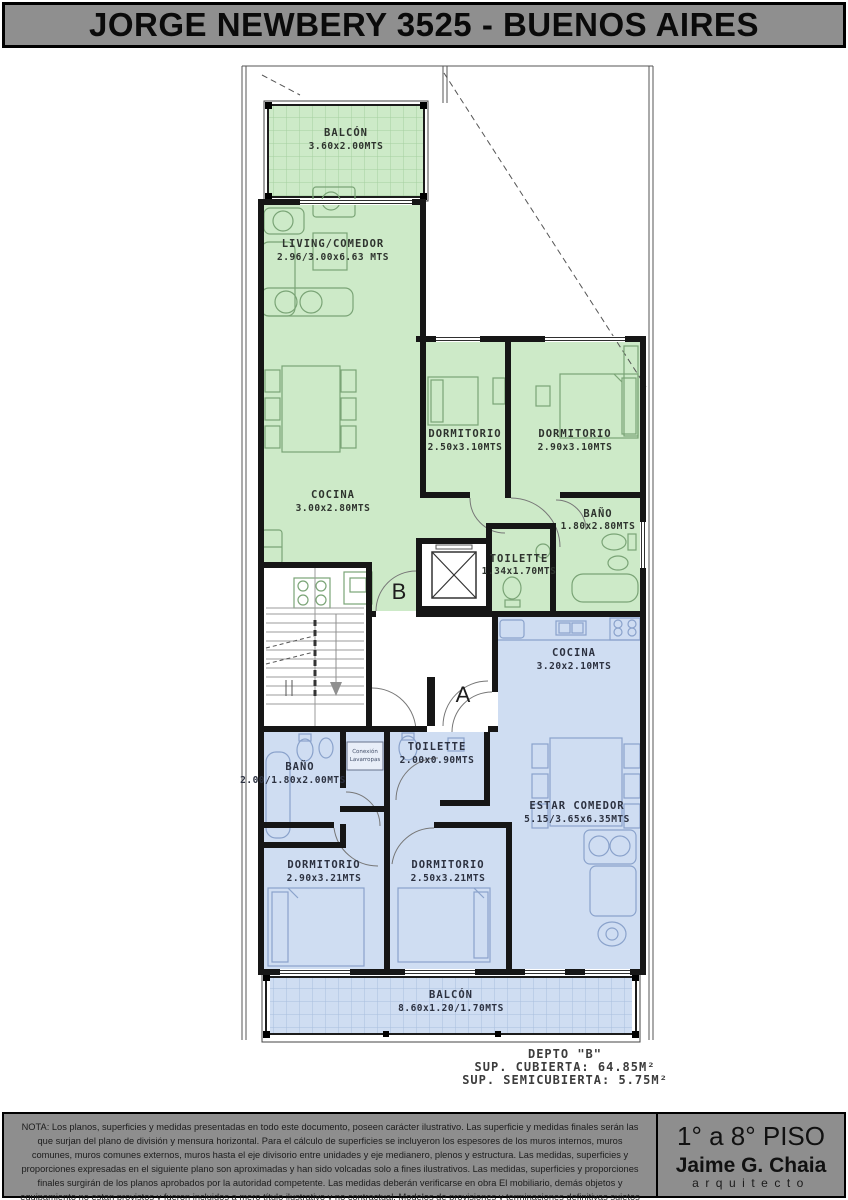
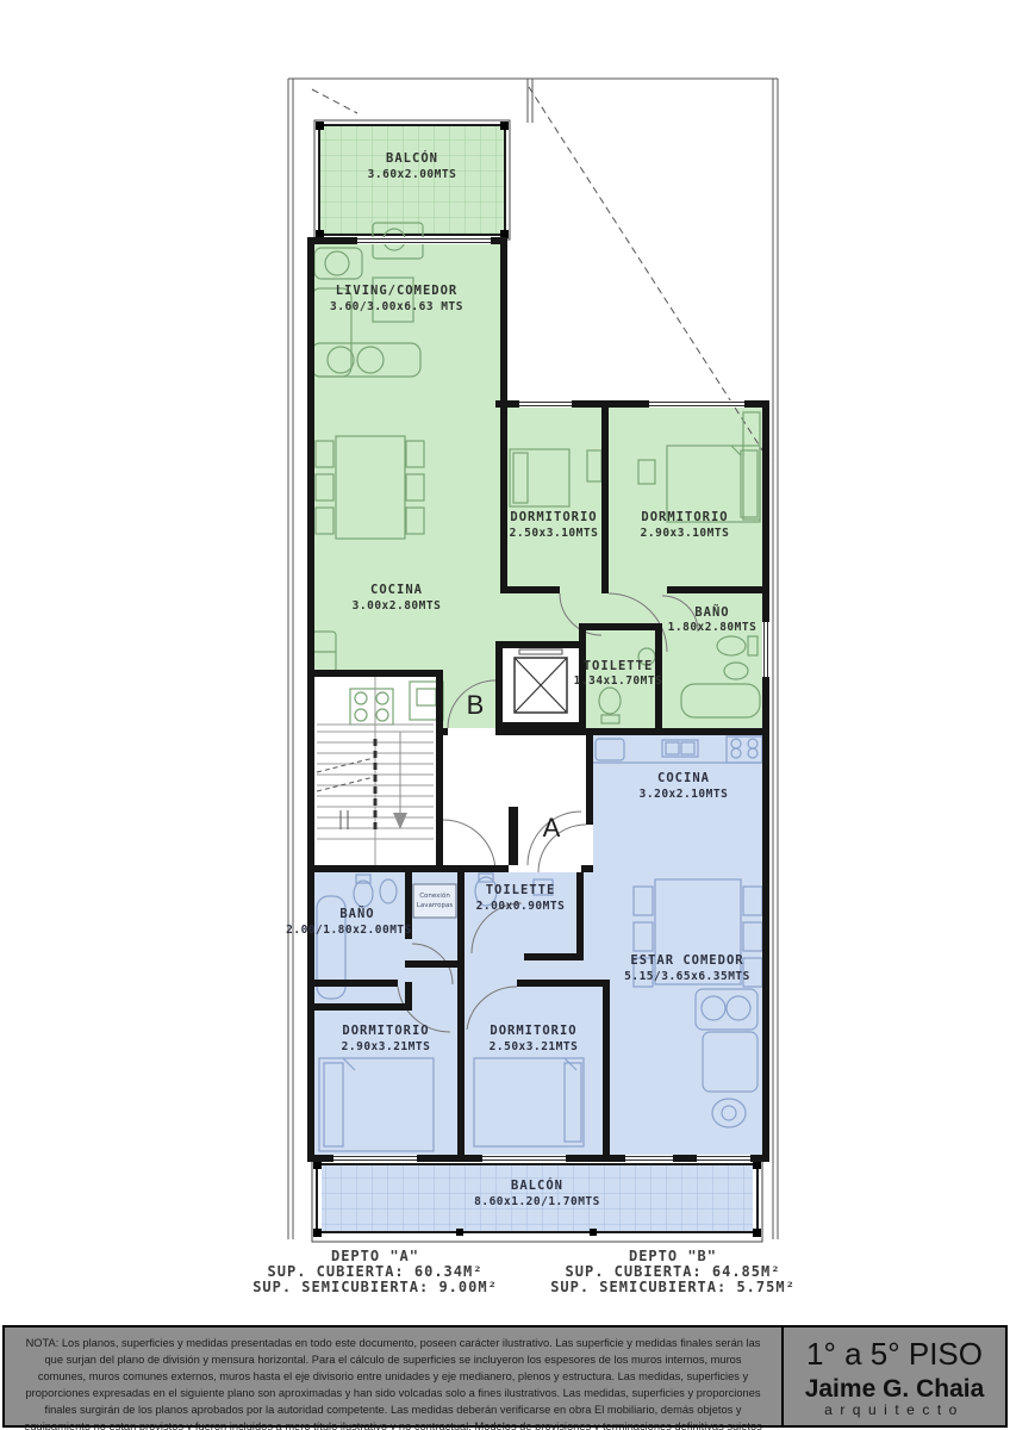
- JORGE NEWBERY 3525 - BUENOS AIRES
  BALCÓN
  3.60x2.00MTS
  LIVING/COMEDOR
- 2.96/3.00x6.63 MTS
+ 3.60/3.00x6.63 MTS
  DORMITORIO
  2.50x3.10MTS
  DORMITORIO
  2.90x3.10MTS
  COCINA
  3.00x2.80MTS
  BAÑO
  1.80x2.80MTS
  TOILETTE
  1.34x1.70MTS
  B
  A
  COCINA
  3.20x2.10MTS
  BAÑO
  2.00/1.80x2.00MTS
  TOILETTE
  2.00x0.90MTS
  ESTAR COMEDOR
  5.15/3.65x6.35MTS
  DORMITORIO
  2.90x3.21MTS
  DORMITORIO
  2.50x3.21MTS
  BALCÓN
  8.60x1.20/1.70MTS
+ DEPTO "A"
+ SUP. CUBIERTA: 60.34M²
+ SUP. SEMICUBIERTA: 9.00M²
  DEPTO "B"
  SUP. CUBIERTA: 64.85M²
  SUP. SEMICUBIERTA: 5.75M²
  NOTA: Los planos, superficies y medidas presentadas en todo este documento, poseen carácter ilustrativo. Las superficie y medidas finales serán las que surjan del plano de división y mensura horizontal. Para el cálculo de superficies se incluyeron los espesores de los muros internos, muros comunes, muros comunes externos, muros hasta el eje divisorio entre unidades y eje medianero, plenos y estructura. Las medidas, superficies y proporciones expresadas en el siguiente plano son aproximadas y han sido volcadas solo a fines ilustrativos. Las medidas, superficies y proporciones finales surgirán de los planos aprobados por la autoridad competente. Las medidas deberán verificarse en obra El mobiliario, demás objetos y equipamiento no estan provistos y fueron incluidos a mero título ilustrativo y no contractual. Modelos de provisiones y terminaciones definitivas sujetos
- 1° a 8° PISO
+ 1° a 5° PISO
  Jaime G. Chaia
  arquitecto
